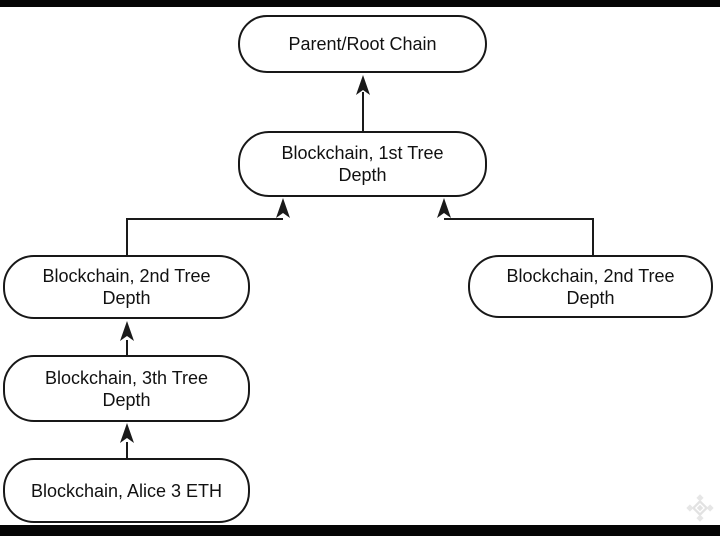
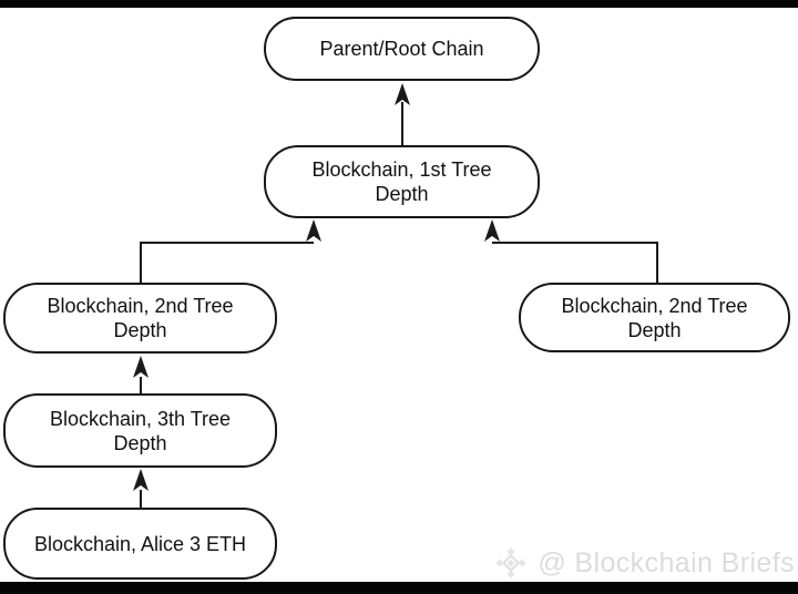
  Parent/Root Chain
  Blockchain, 1st Tree Depth
  Blockchain, 2nd Tree Depth
  Blockchain, 2nd Tree Depth
  Blockchain, 3th Tree Depth
  Blockchain, Alice 3 ETH
+ @ Blockchain Briefs
